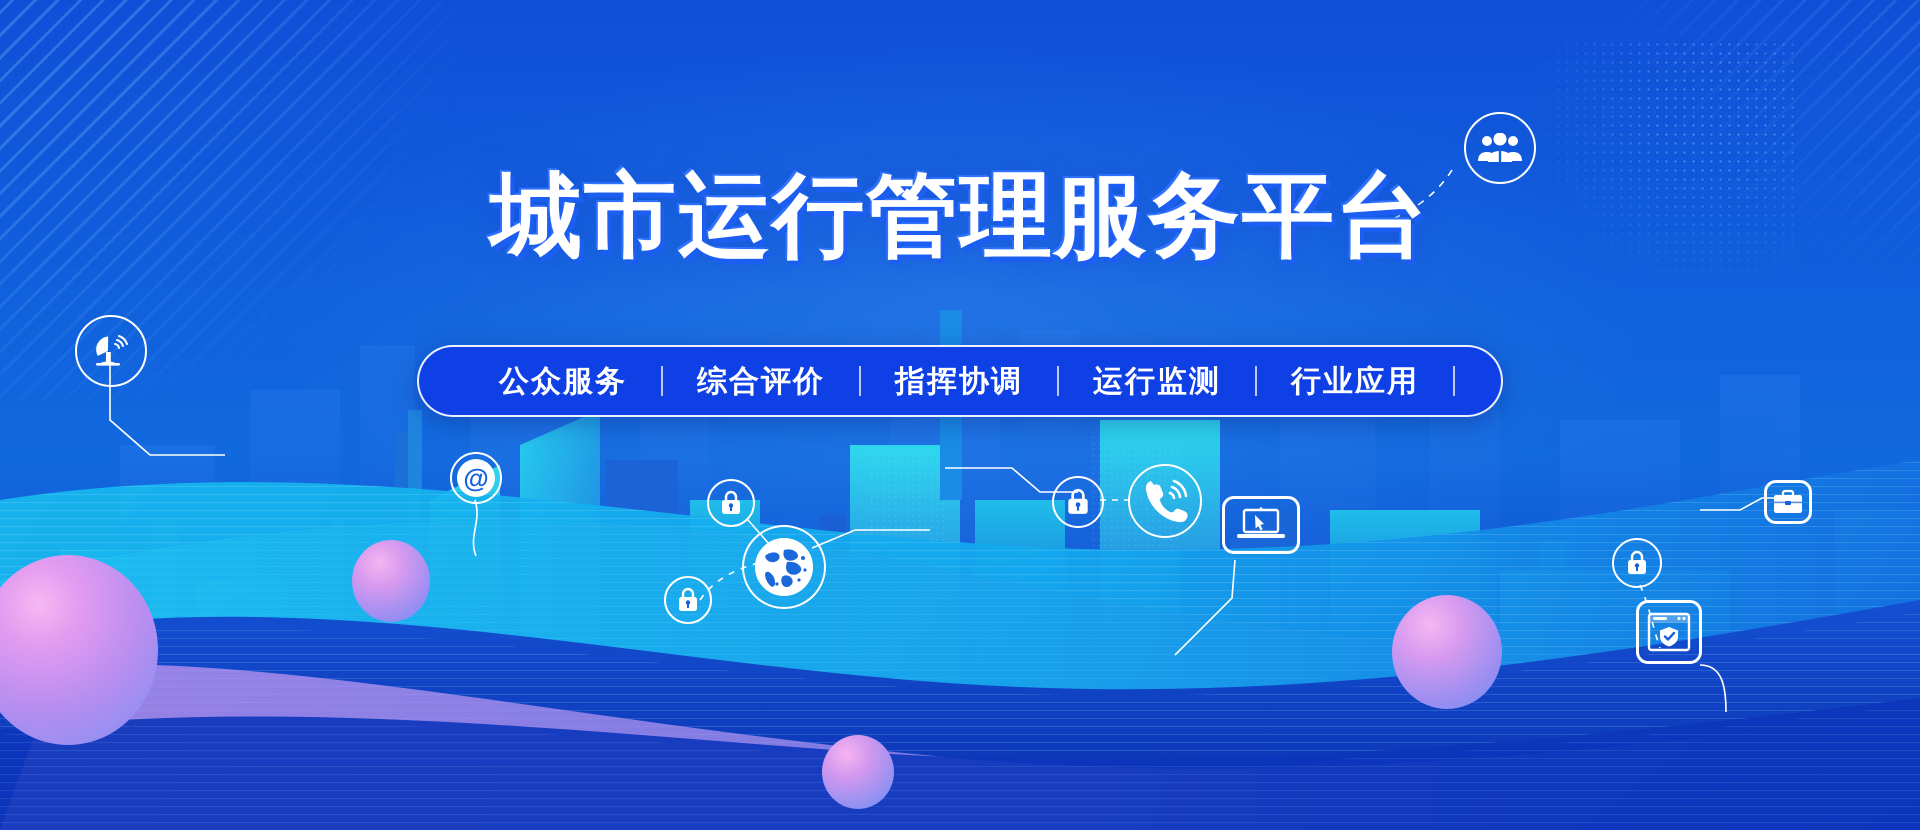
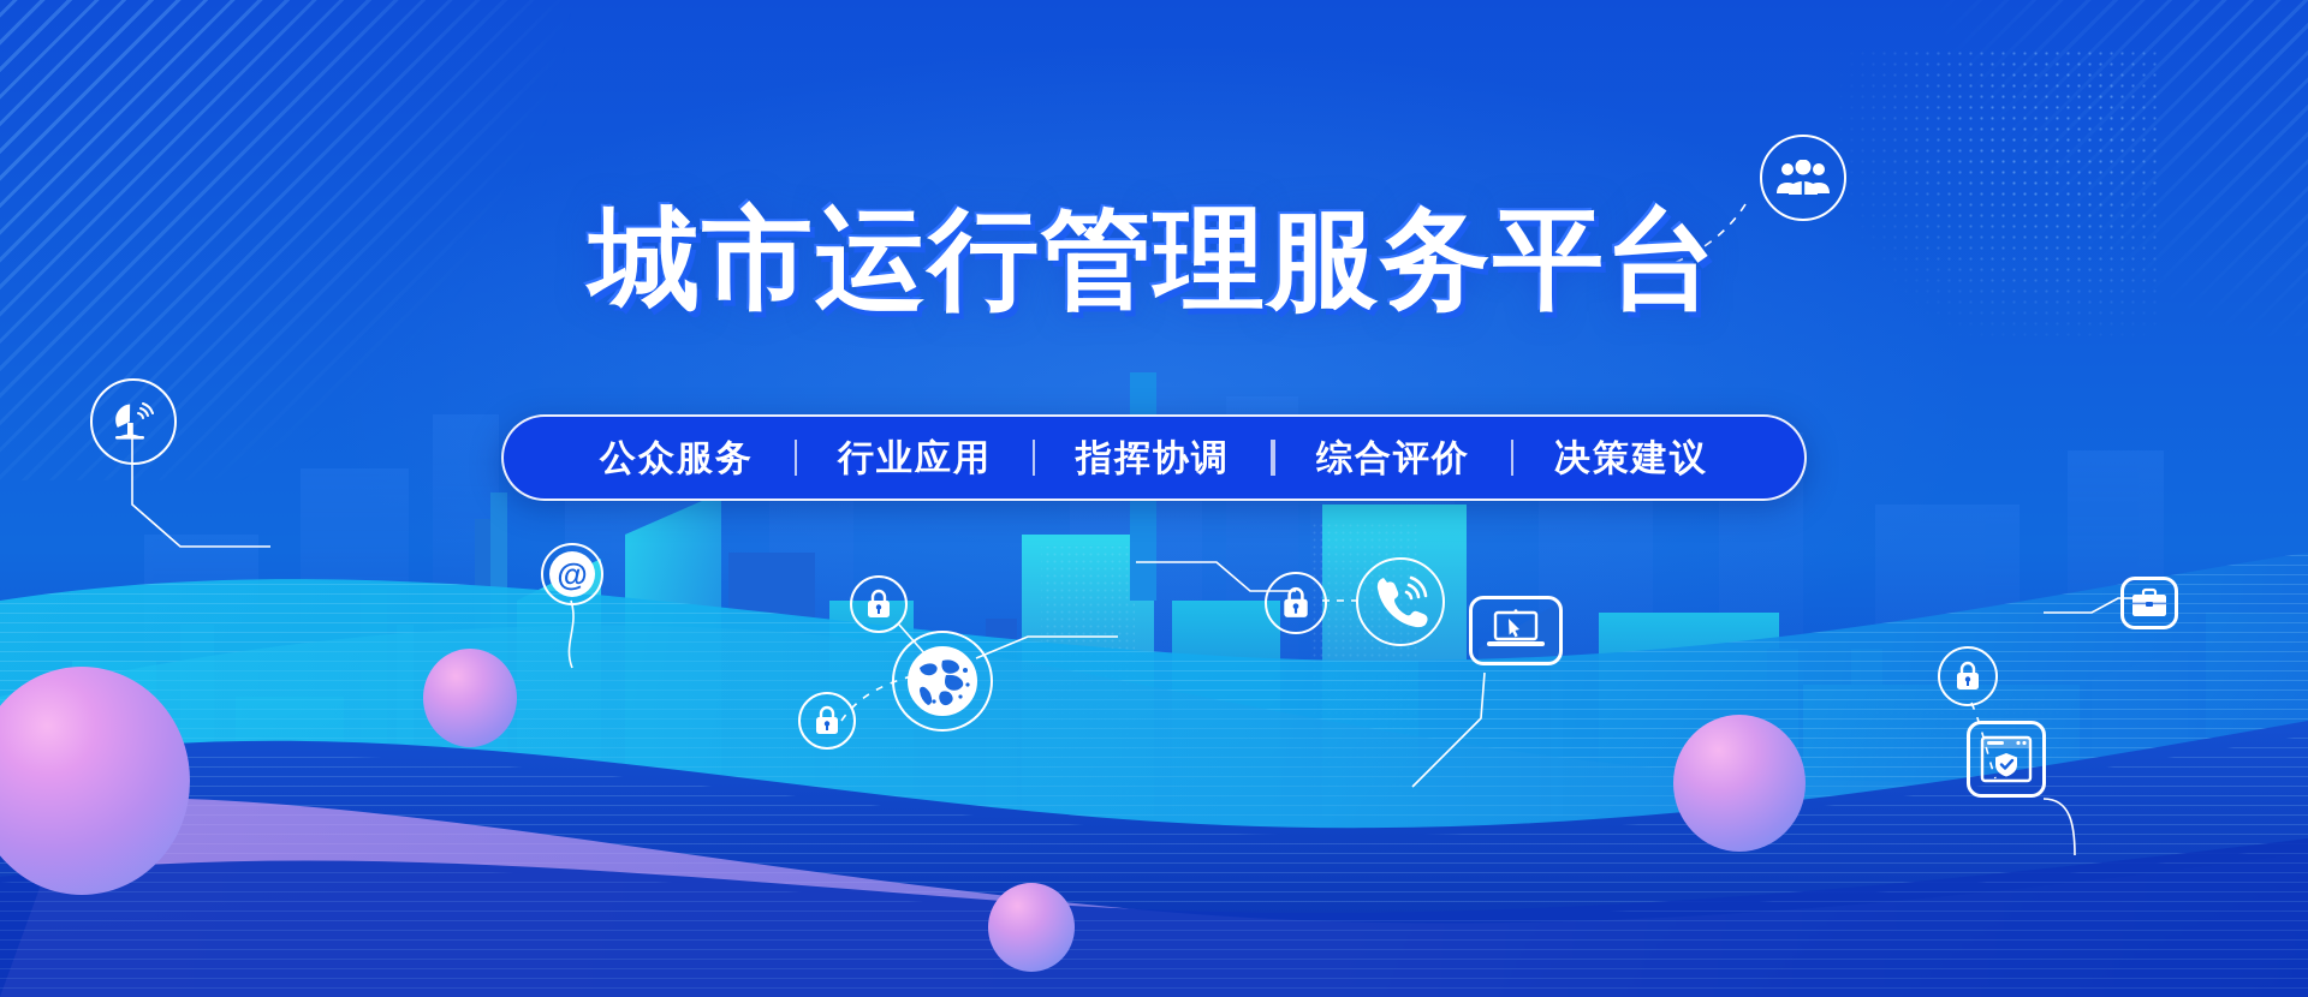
  @
  城市运行管理服务平台
  公众服务
- 综合评价
+ 行业应用
  指挥协调
- 运行监测
- 行业应用
+ 综合评价
+ 决策建议
